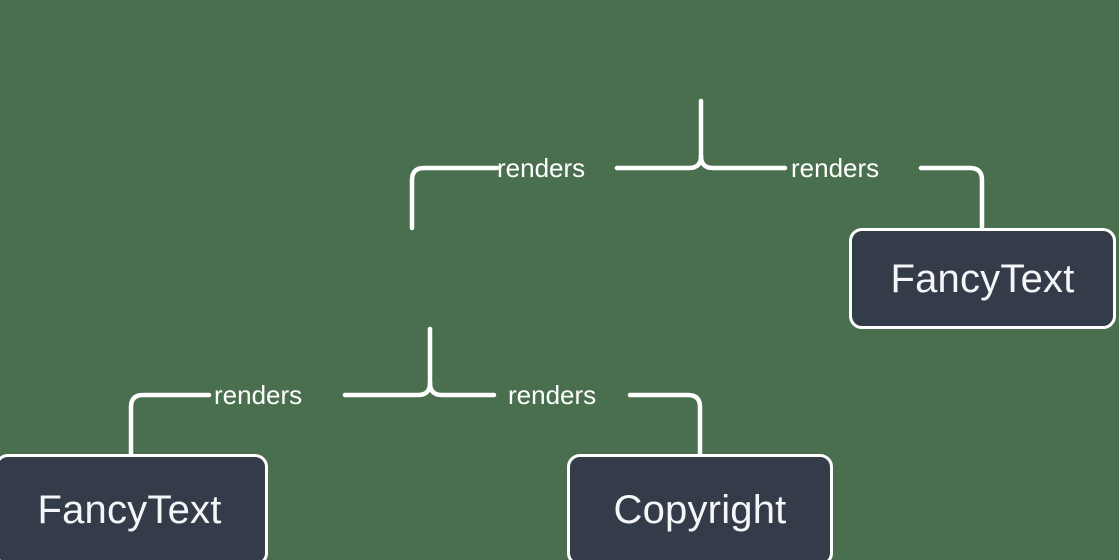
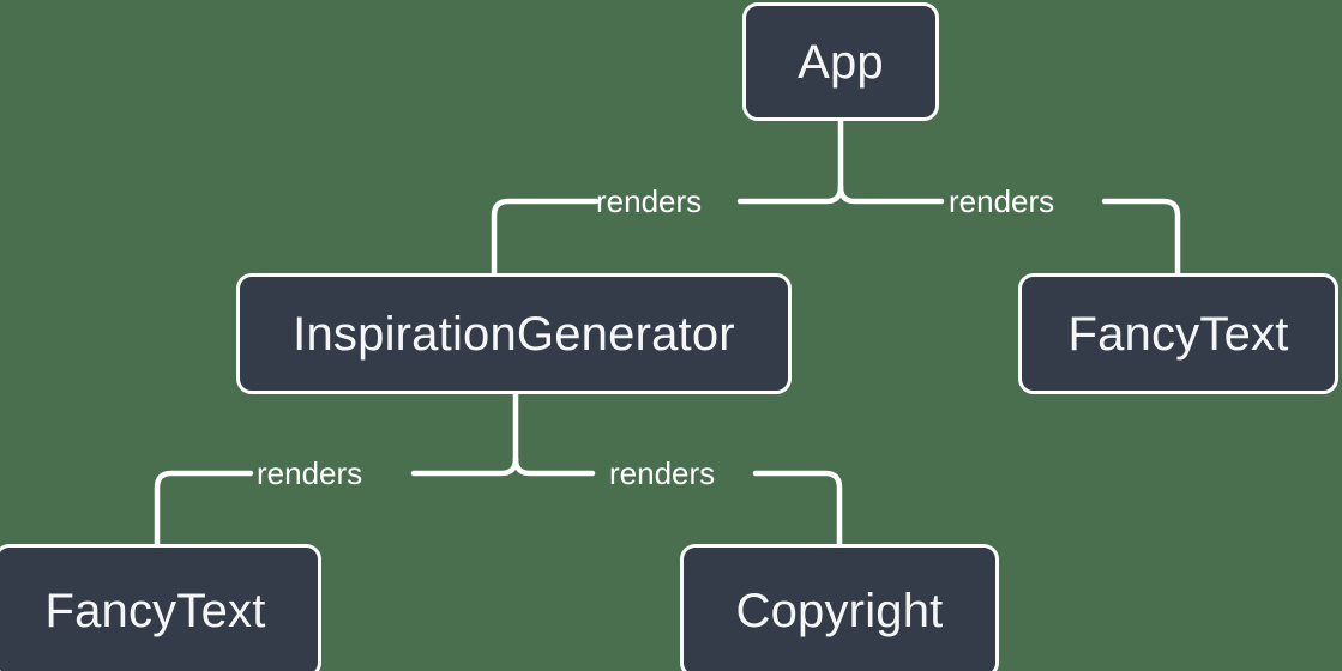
+ App
+ InspirationGenerator
  FancyText
  FancyText
  Copyright
  renders
  renders
  renders
  renders
